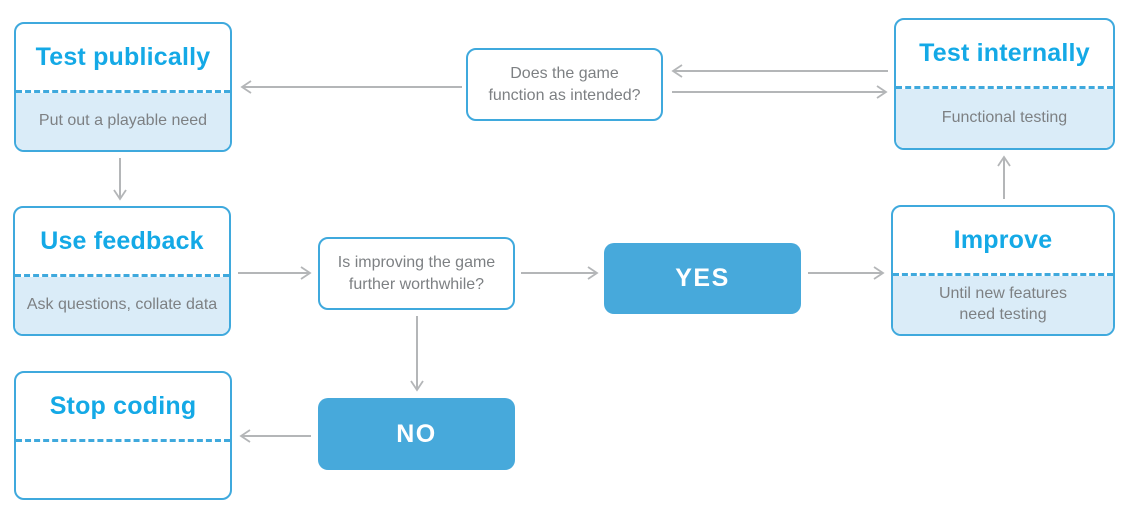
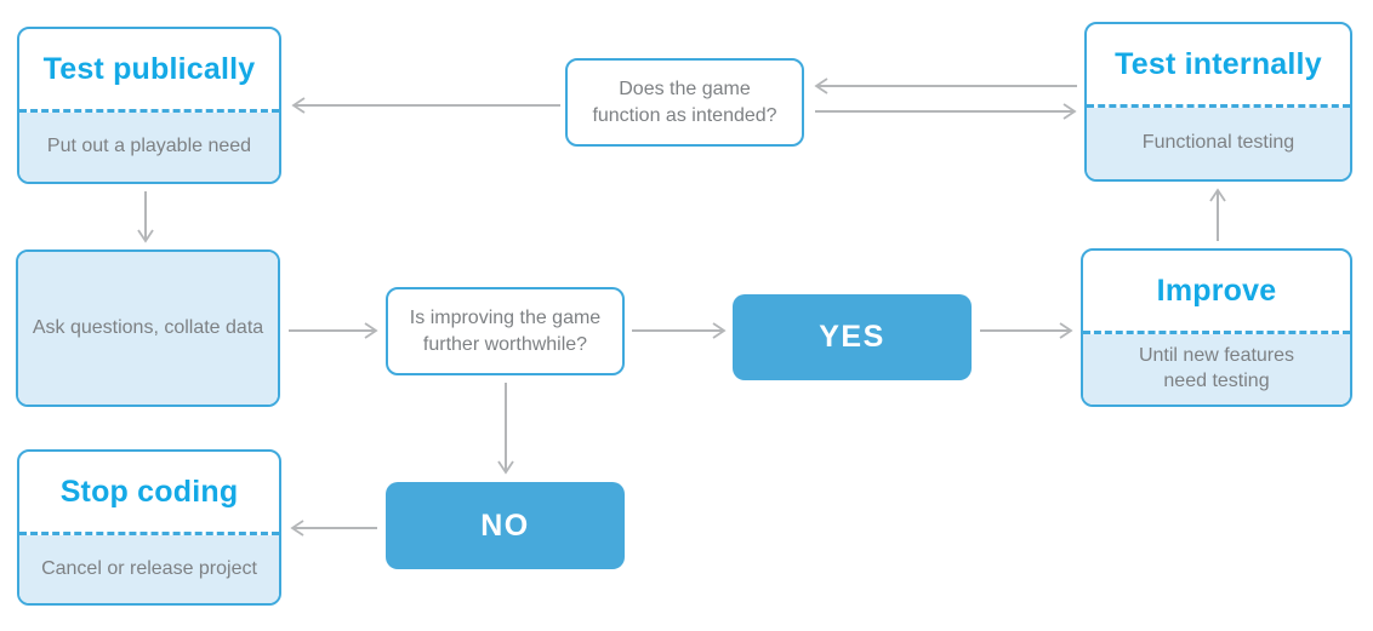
  Test publically
  Put out a playable need
  Does the game
  function as intended?
  Test internally
  Functional testing
- Use feedback
  Ask questions, collate data
  Is improving the game
  further worthwhile?
  YES
  Improve
  Until new features
  need testing
  Stop coding
+ Cancel or release project
  NO
